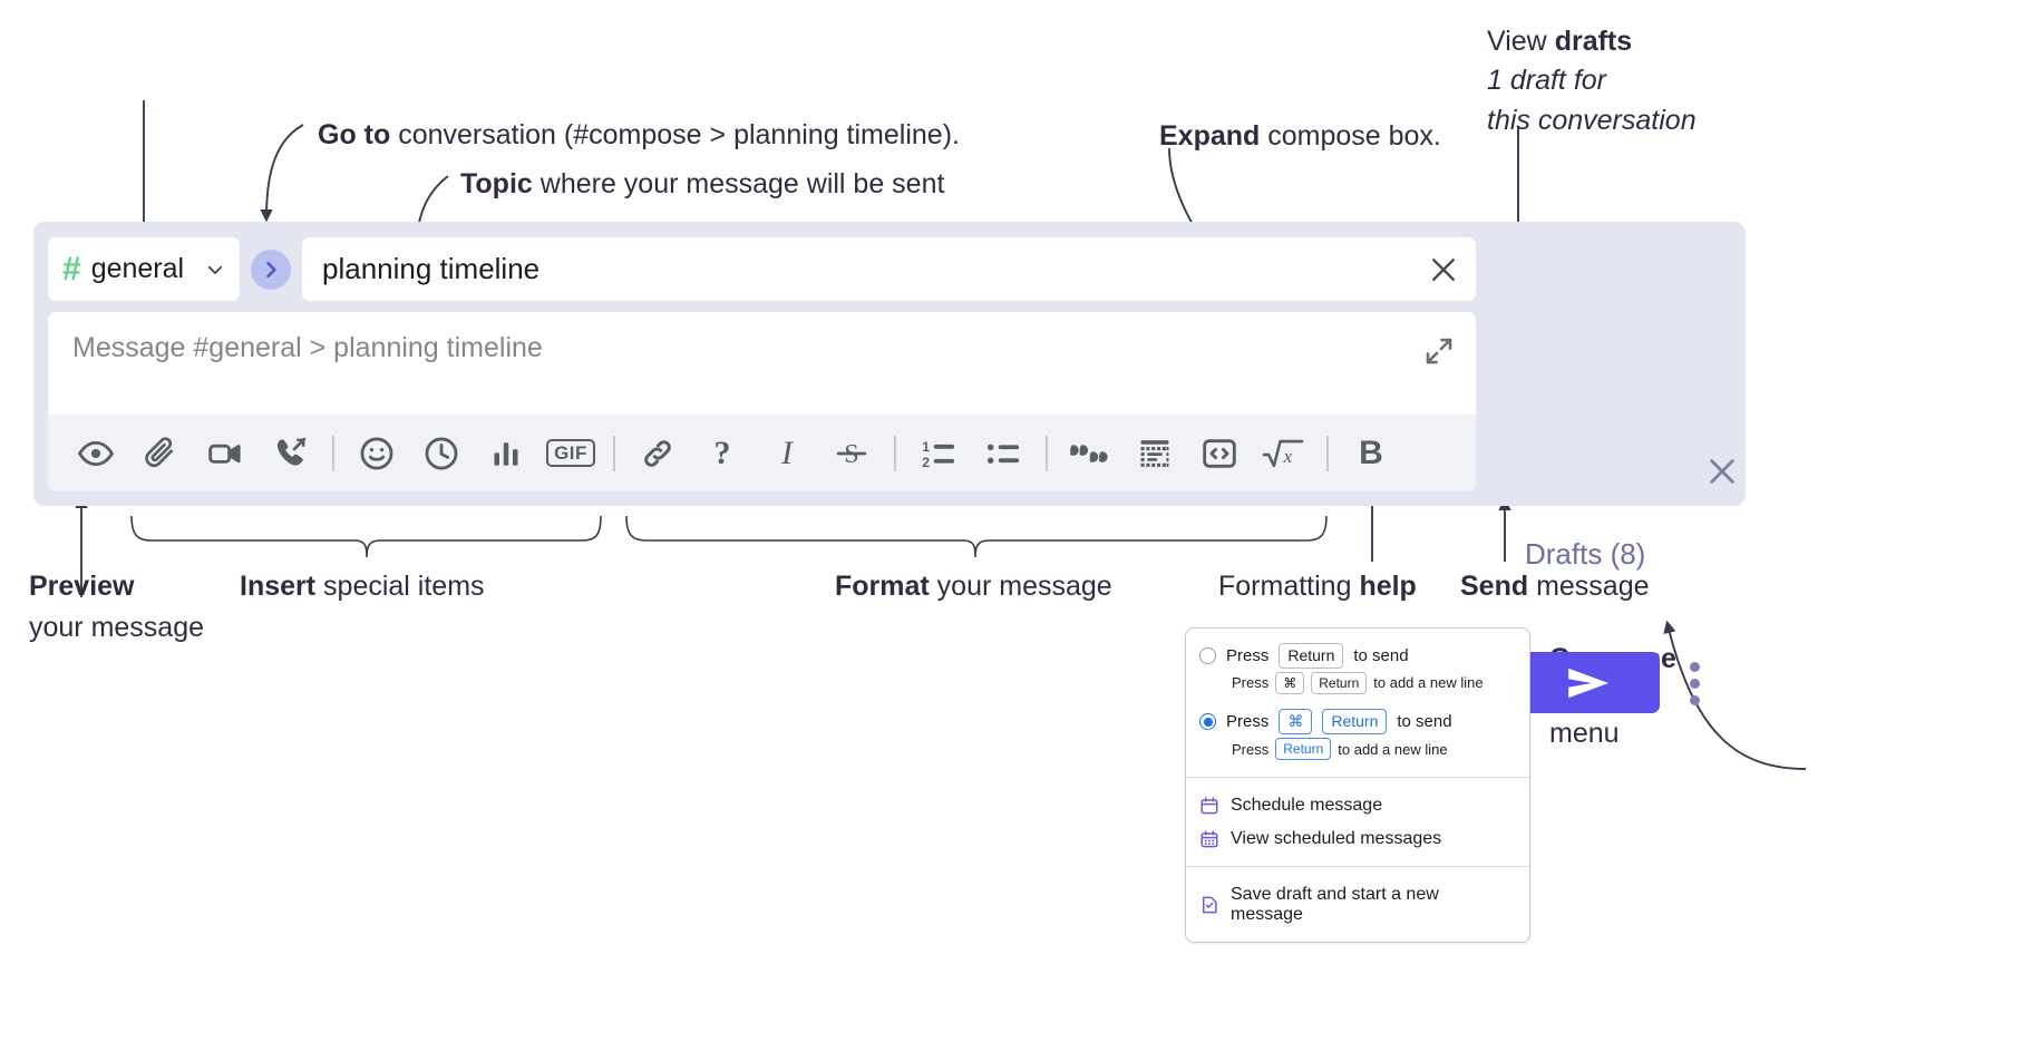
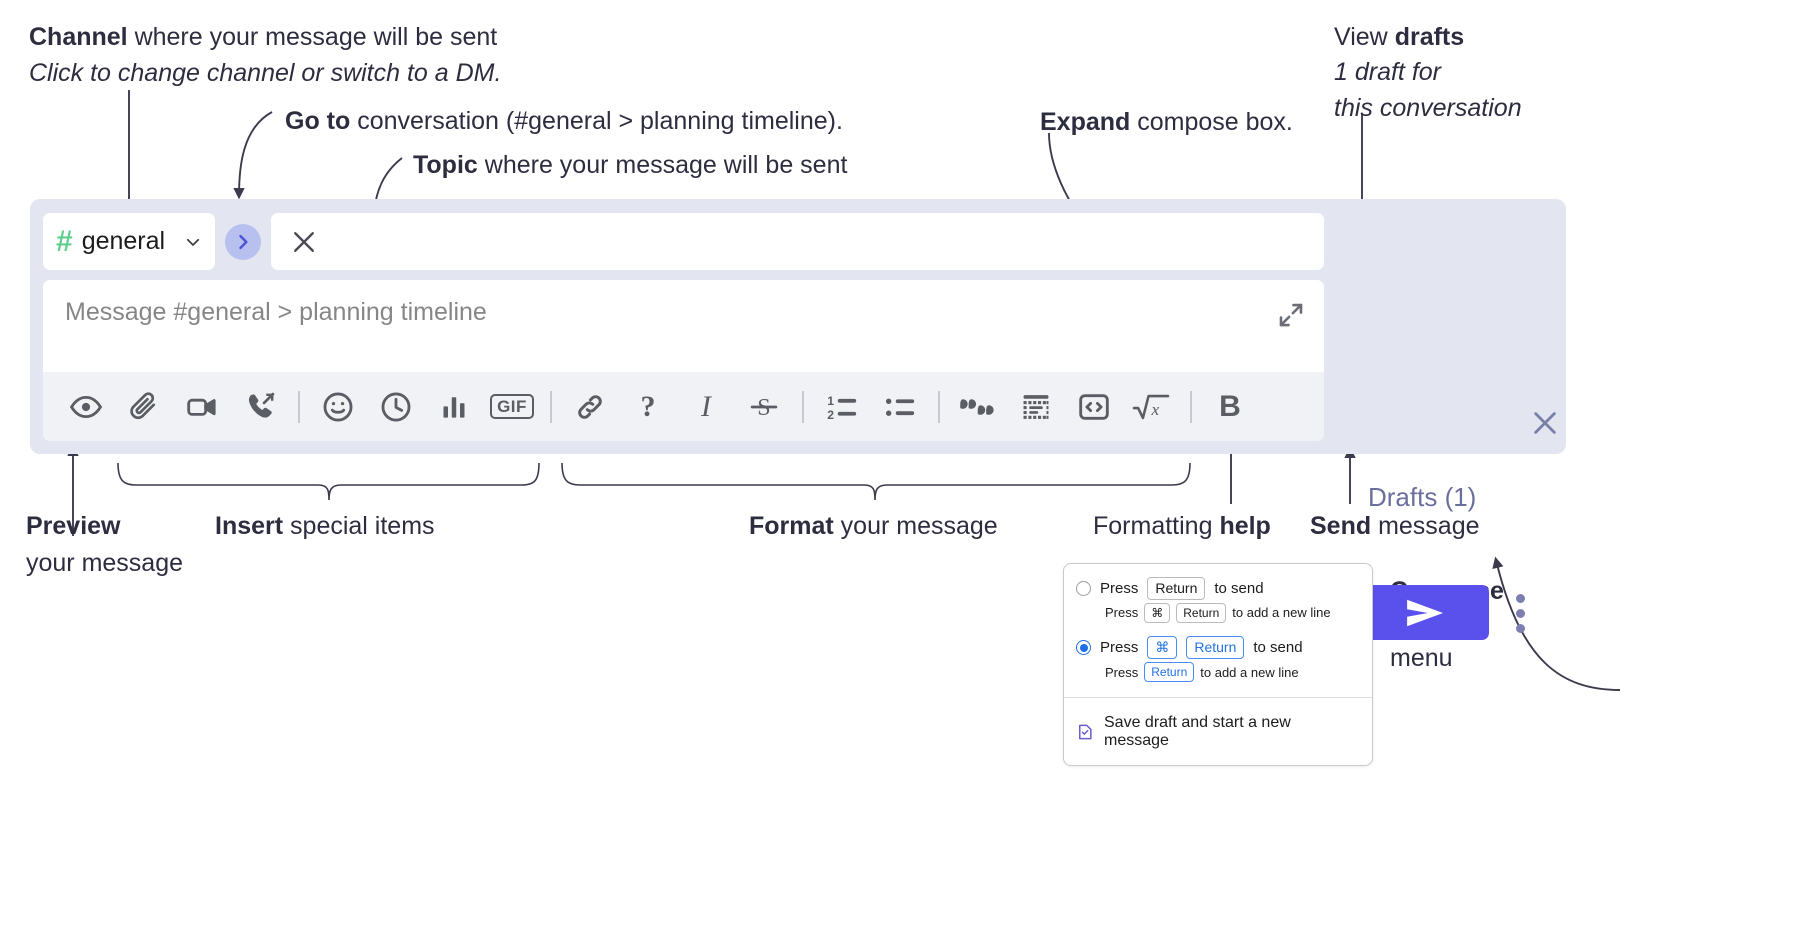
+ Channel where your message will be sent
+ Click to change channel or switch to a DM.
- Go to conversation (#compose > planning timeline).
+ Go to conversation (#general > planning timeline).
  Topic where your message will be sent
  Expand compose box.
  View drafts
  1 draft for
  this conversation
  Preview
  your message
  Insert special items
  Format your message
  Formatting help
  Send message
  menu
- Drafts (8)
+ Drafts (1)
  #
  general
- planning timeline
  Message #general > planning timeline
  GIF
  ?
  I
  1
  2
  x
  B
  Press
  Return
  to send
  Press
  ⌘
  Return
  to add a new line
  Press
  ⌘
  Return
  to send
  Press
  Return
  to add a new line
- Schedule message
- View scheduled messages
  Save draft and start a new message
